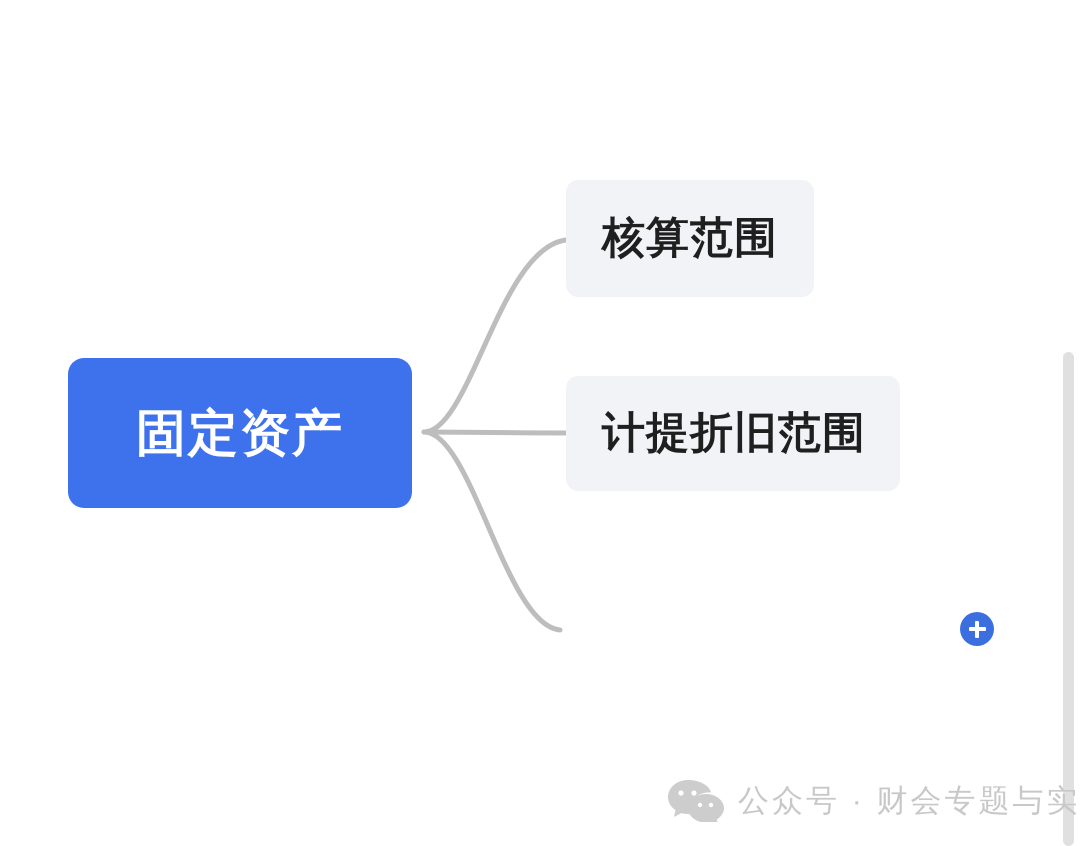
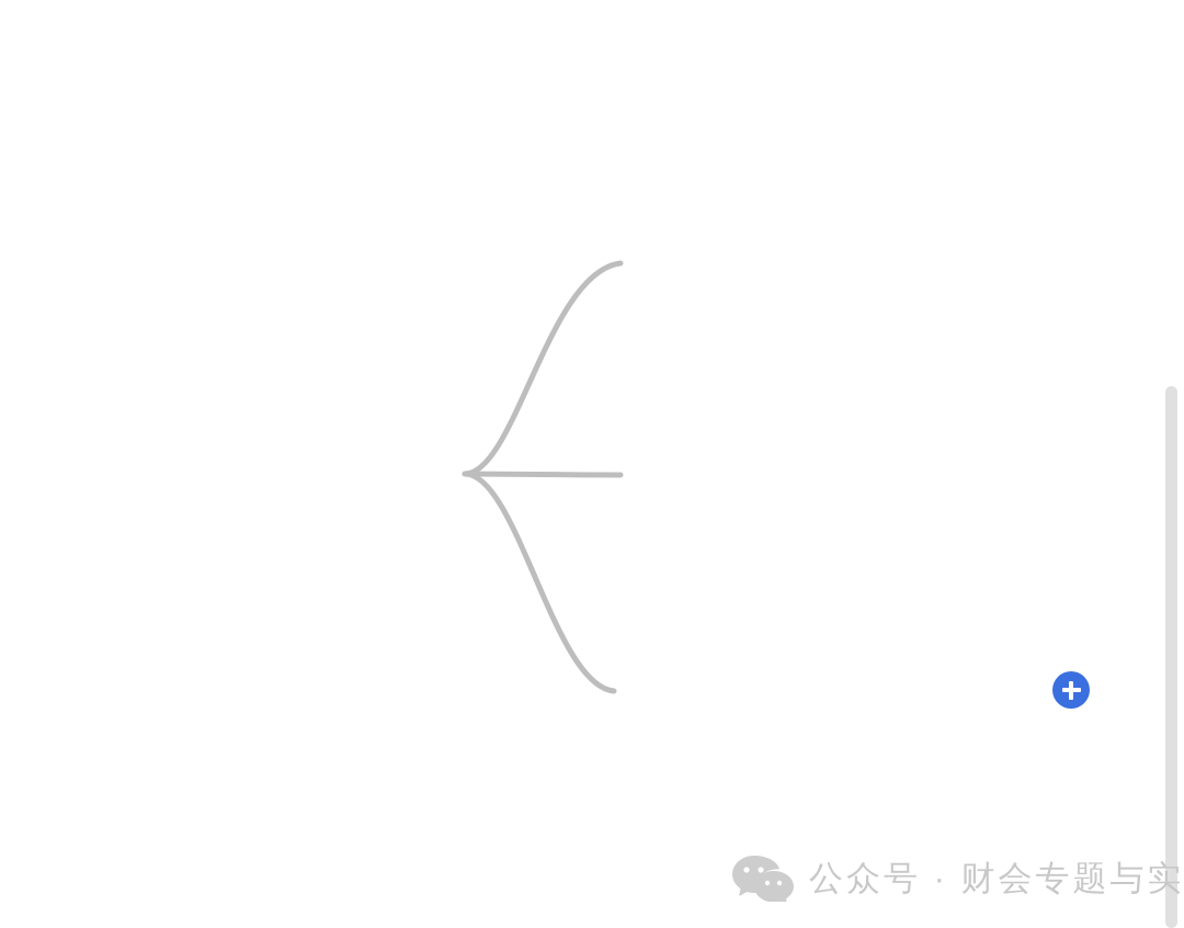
- 固定资产
- 核算范围
- 计提折旧范围
  公众号 · 财会专题与实
